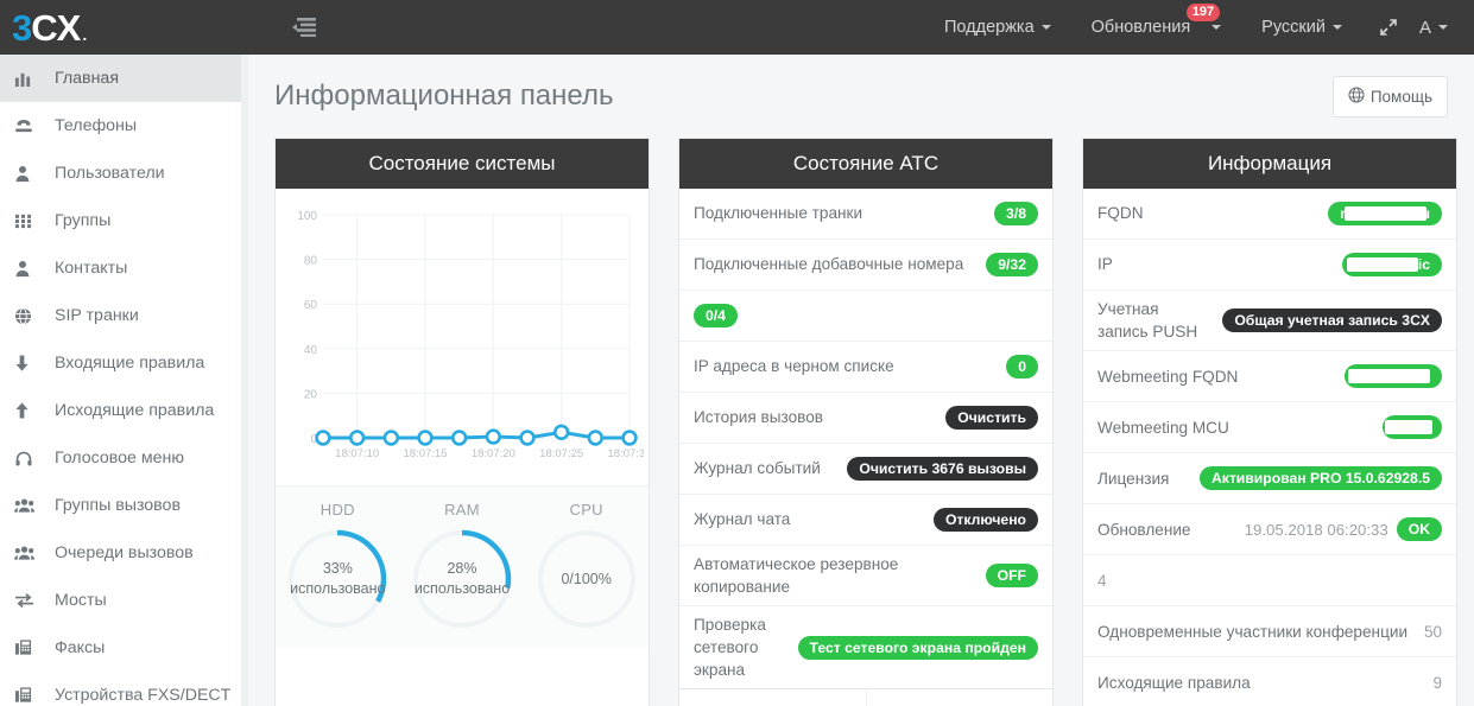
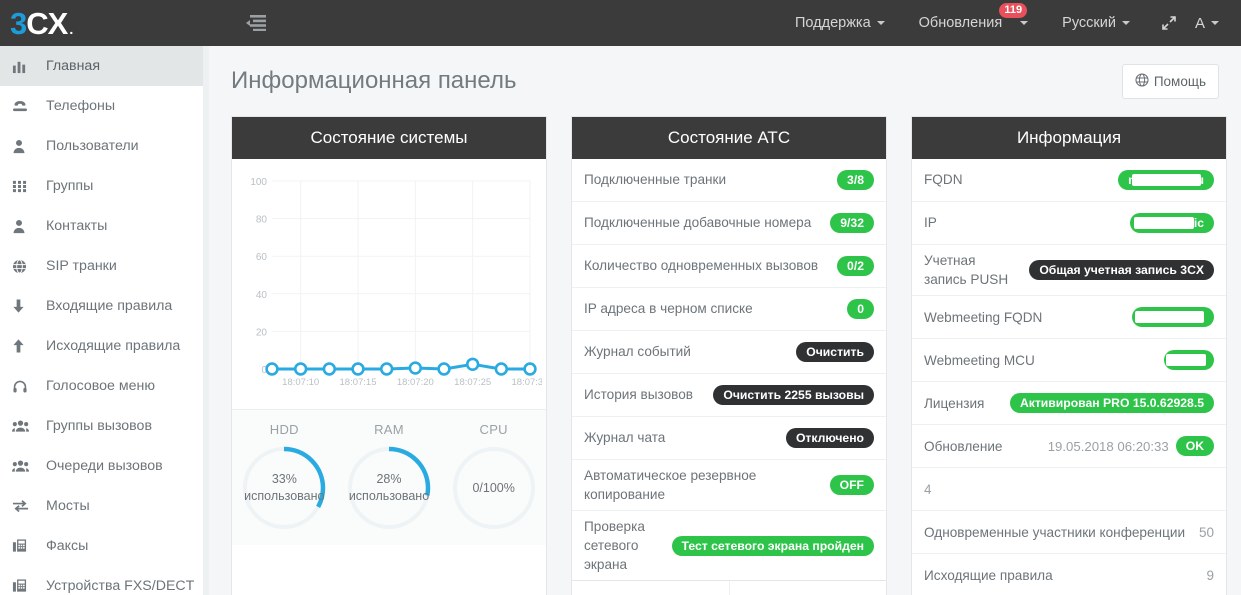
  3
  CX
  .
  Поддержка
  Обновления
- 197
+ 119
  Русский
  A
  Главная
  Телефоны
  Пользователи
  Группы
  Контакты
  SIP транки
  Входящие правила
  Исходящие правила
  Голосовое меню
  Группы вызовов
  Очереди вызовов
  Мосты
  Факсы
  Устройства FXS/DECT
  Информационная панель
  Помощь
  Состояние системы
  0
  20
  40
  60
  80
  100
  18:07:10
  18:07:15
  18:07:20
  18:07:25
  18:07:3
  HDD
  33%
  использовано
  RAM
  28%
  использовано
  CPU
  0/100%
  Состояние АТС
  Подключенные транки
  3/8
  Подключенные добавочные номера
  9/32
+ Количество одновременных вызовов
- 0/4
+ 0/2
  IP адреса в черном списке
  0
- История вызовов
+ Журнал событий
  Очистить
- Журнал событий
+ История вызовов
- Очистить 3676 вызовы
+ Очистить 2255 вызовы
  Журнал чата
  Отключено
  Автоматическое резервное копирование
  OFF
  Проверка сетевого экрана
  Тест сетевого экрана пройден
  Информация
  FQDN
  m .3cx.eu
  IP
  Static
  Учетная запись PUSH
  Общая учетная запись 3CX
  Webmeeting FQDN
  x.net
  Webmeeting MCU
  Лицензия
  Активирован PRO 15.0.62928.5
  Обновление
  19.05.2018 06:20:33
  OK
  4
  Одновременные участники конференции
  50
  Исходящие правила
  9
